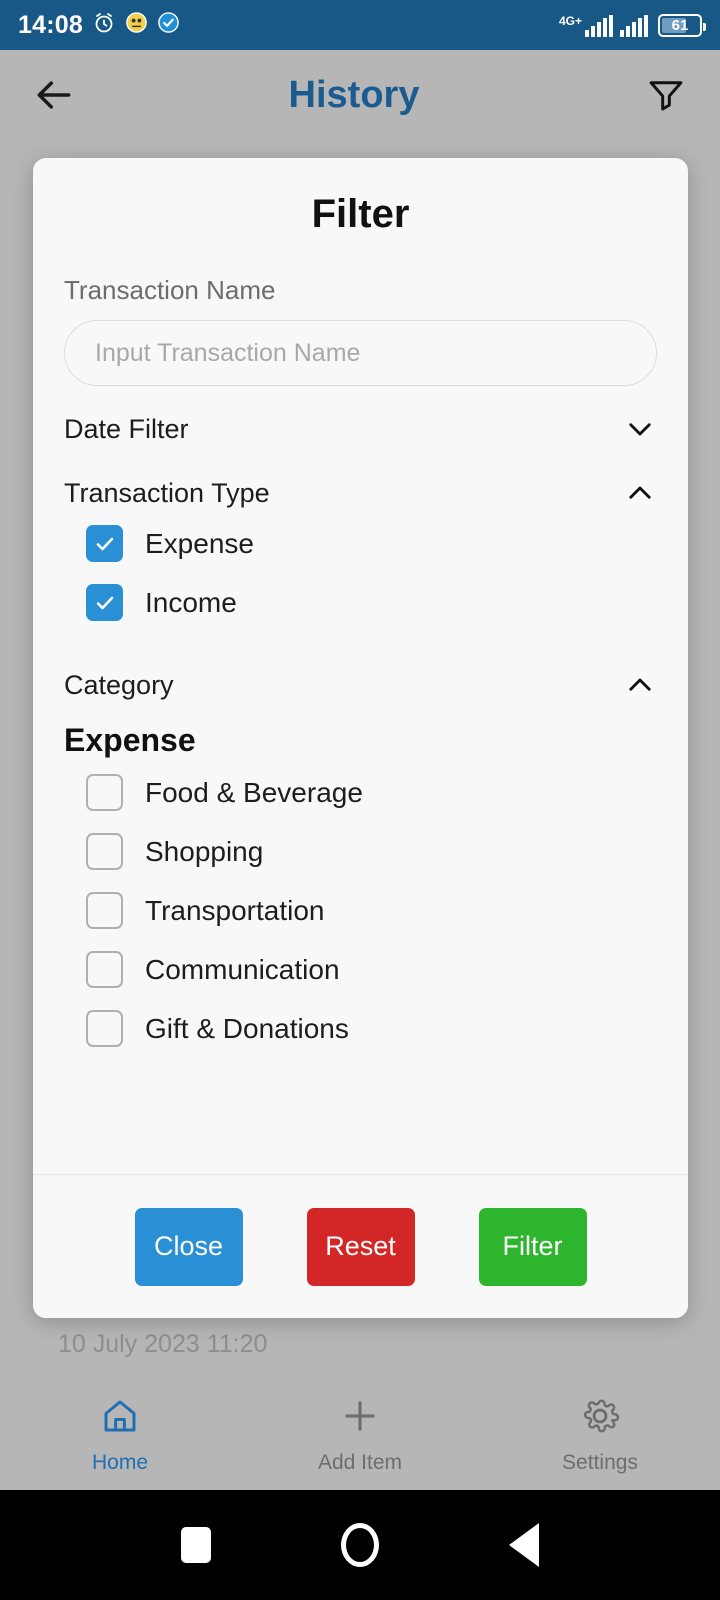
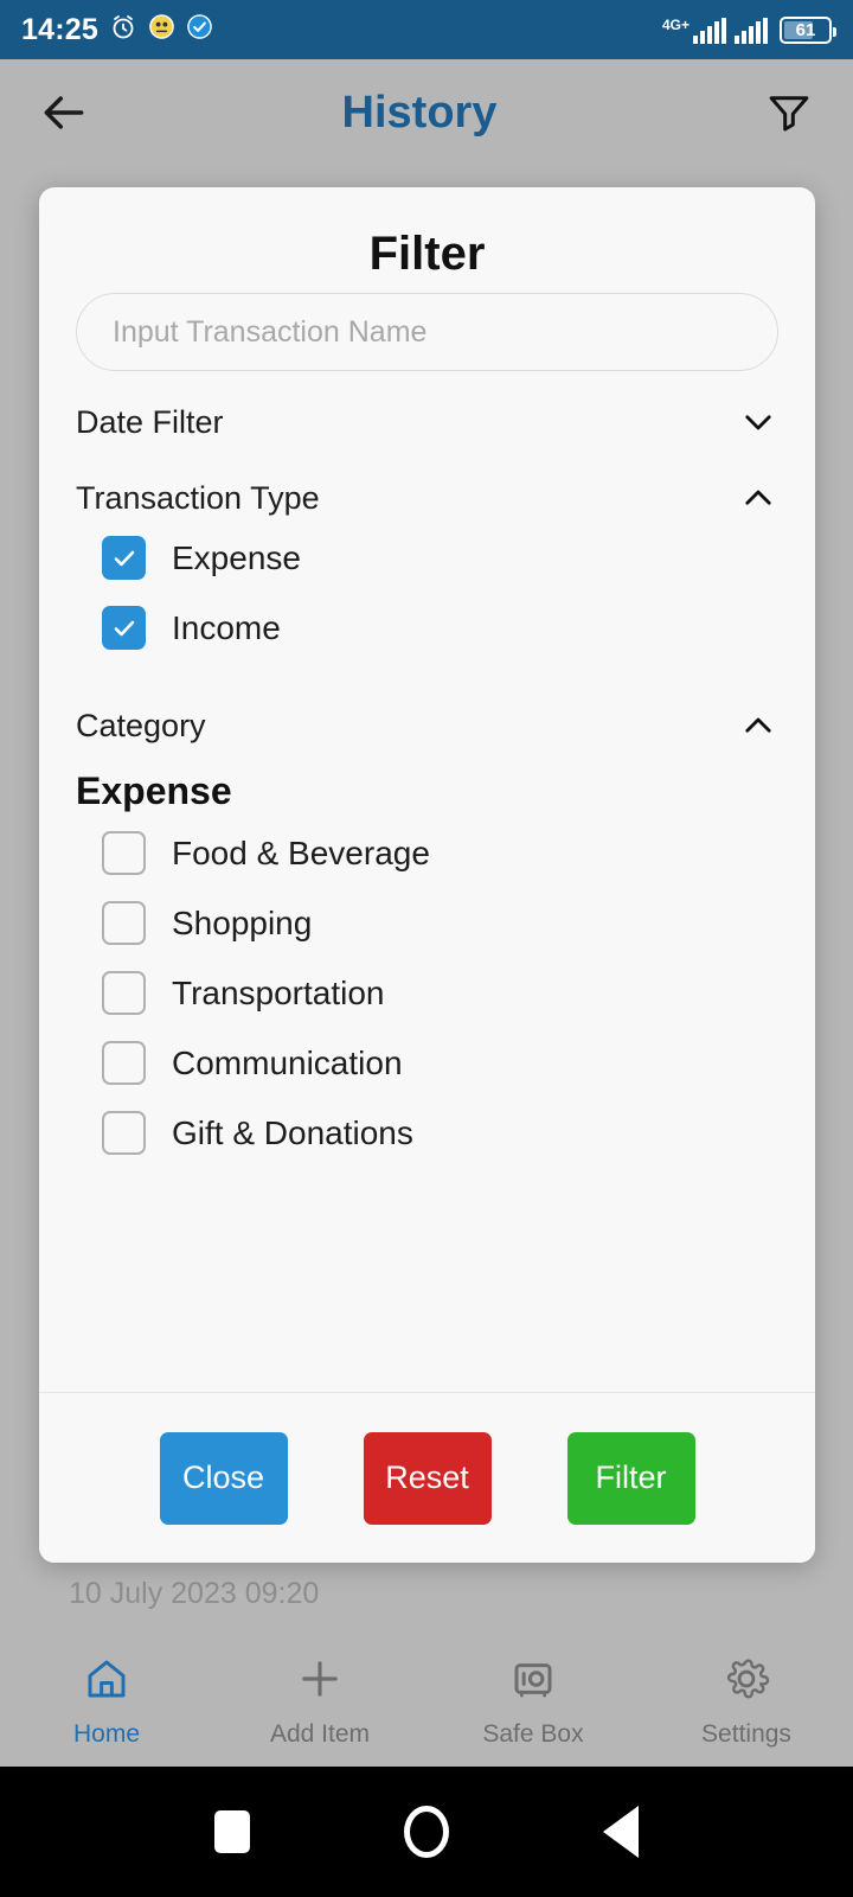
- 14:08
+ 14:25
  4G+
  61
  History
- 10 July 2023 11:20
+ 10 July 2023 09:20
  Filter
- Transaction Name
  Input Transaction Name
  Date Filter
  Transaction Type
  Expense
  Income
  Category
  Expense
  Food & Beverage
  Shopping
  Transportation
  Communication
  Gift & Donations
  Close
  Reset
  Filter
  Home
  Add Item
+ Safe Box
  Settings
